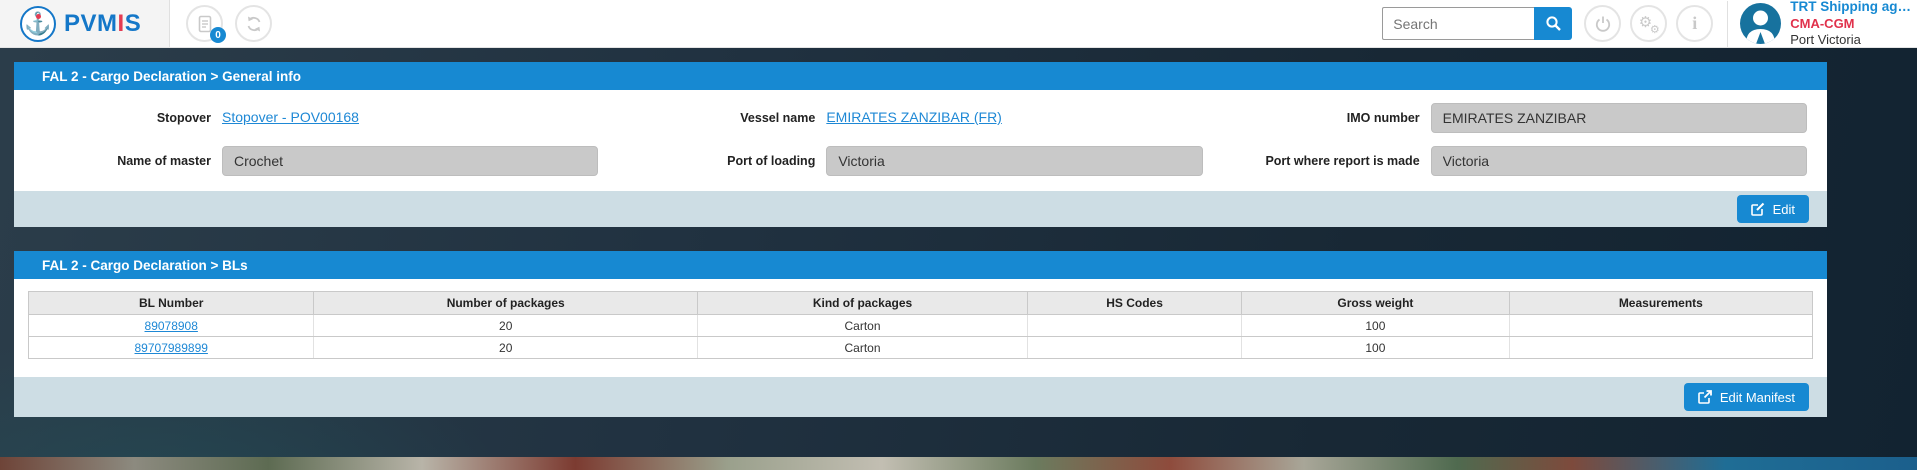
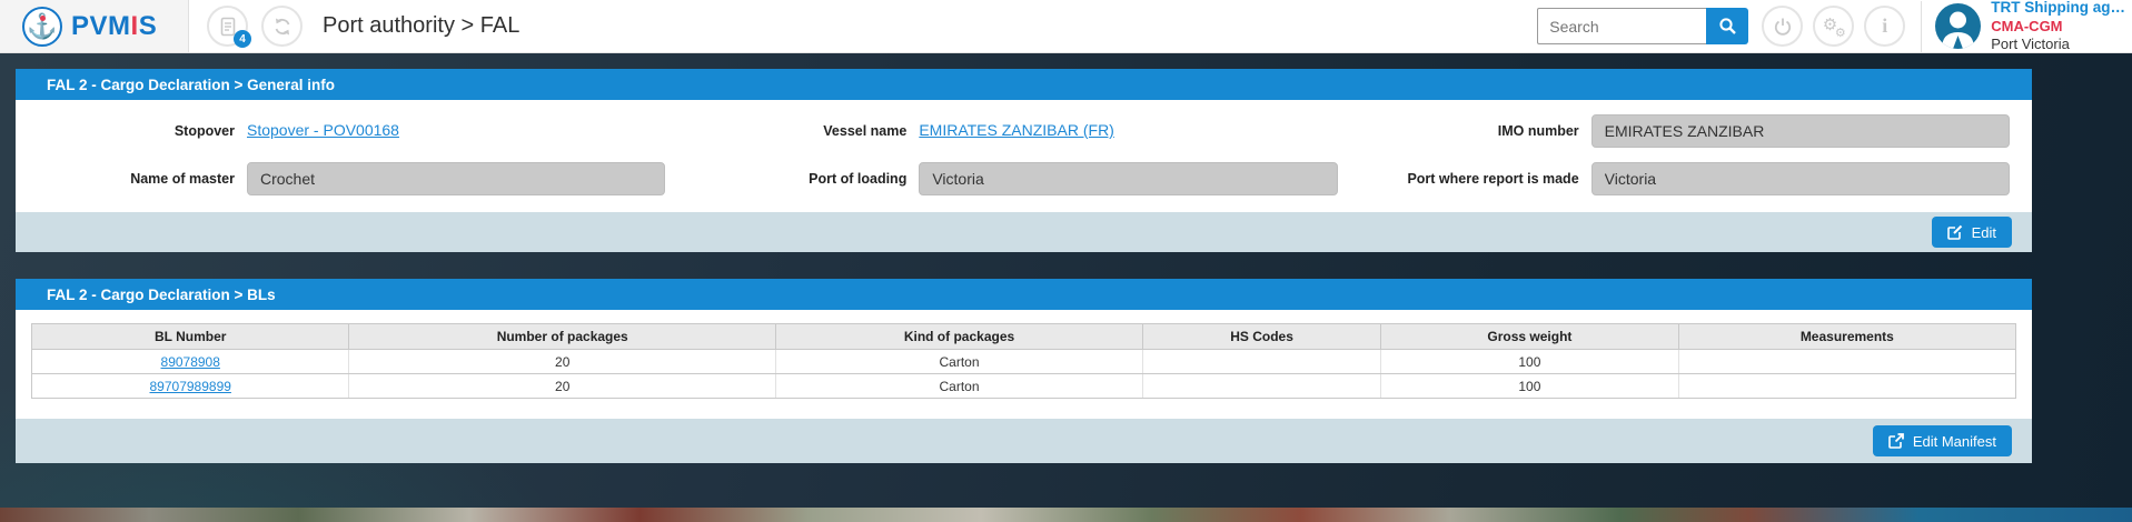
  ⚓
  PVMIS
- 0
+ 4
+ Port authority > FAL
  Search
  ⚙
  ⚙
  i
  TRT Shipping ag…
  CMA-CGM
  Port Victoria
  FAL 2 - Cargo Declaration > General info
  Stopover
  Stopover - POV00168
  Vessel name
  EMIRATES ZANZIBAR (FR)
  IMO number
  EMIRATES ZANZIBAR
  Name of master
  Crochet
  Port of loading
  Victoria
  Port where report is made
  Victoria
  Edit
  FAL 2 - Cargo Declaration > BLs
  BL Number	Number of packages	Kind of packages	HS Codes	Gross weight	Measurements
  89078908	20	Carton		100
  89707989899	20	Carton		100
  Edit Manifest
